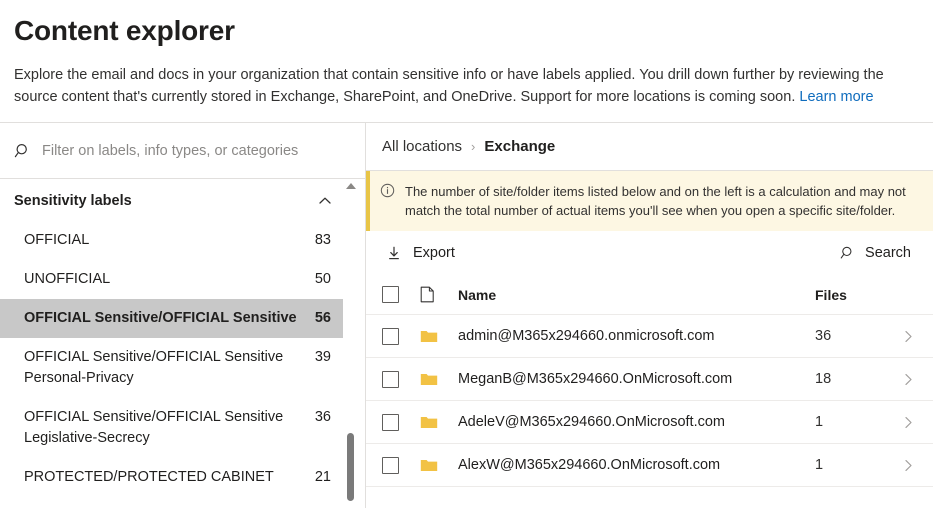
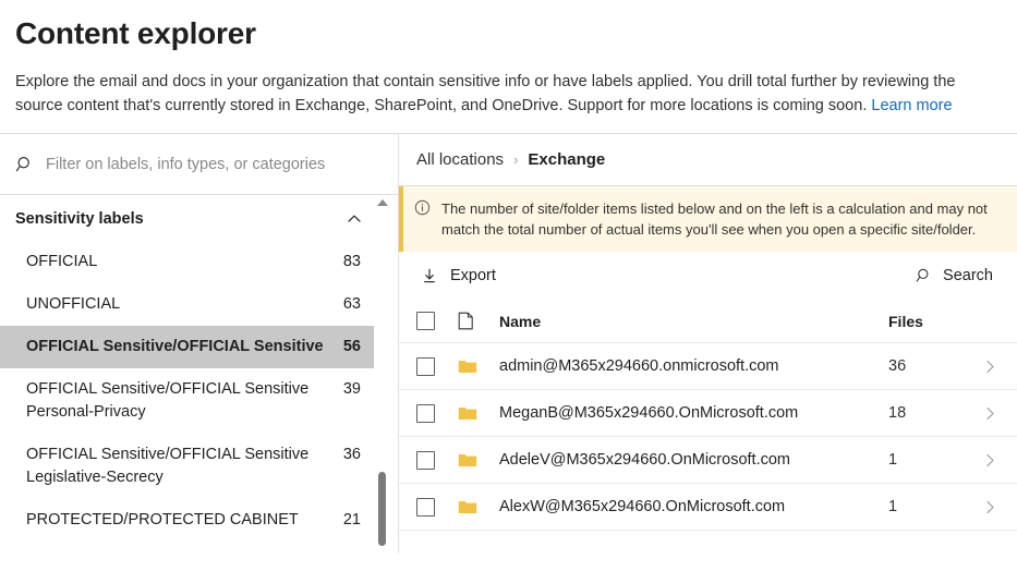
  Content explorer
- Explore the email and docs in your organization that contain sensitive info or have labels applied. You drill down further by reviewing the source content that's currently stored in Exchange, SharePoint, and OneDrive. Support for more locations is coming soon. Learn more
+ Explore the email and docs in your organization that contain sensitive info or have labels applied. You drill total further by reviewing the source content that's currently stored in Exchange, SharePoint, and OneDrive. Support for more locations is coming soon. Learn more
  Filter on labels, info types, or categories
  Sensitivity labels
  OFFICIAL
  83
  UNOFFICIAL
- 50
+ 63
  OFFICIAL Sensitive/OFFICIAL Sensitive
  56
  OFFICIAL Sensitive/OFFICIAL Sensitive Personal-Privacy
  39
  OFFICIAL Sensitive/OFFICIAL Sensitive Legislative-Secrecy
  36
  PROTECTED/PROTECTED CABINET
  21
  All locations
  ›
  Exchange
  The number of site/folder items listed below and on the left is a calculation and may not match the total number of actual items you'll see when you open a specific site/folder.
  Export
  Search
  Name
  Files
  admin@M365x294660.onmicrosoft.com
  36
  MeganB@M365x294660.OnMicrosoft.com
  18
  AdeleV@M365x294660.OnMicrosoft.com
  1
  AlexW@M365x294660.OnMicrosoft.com
  1
